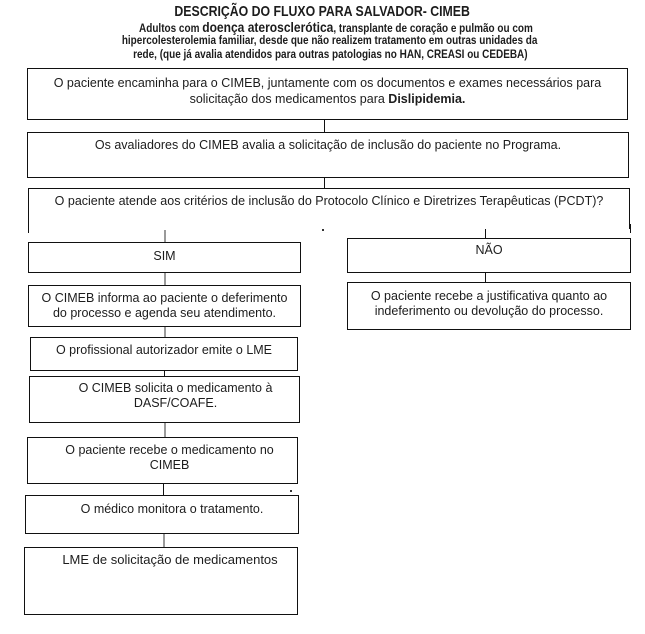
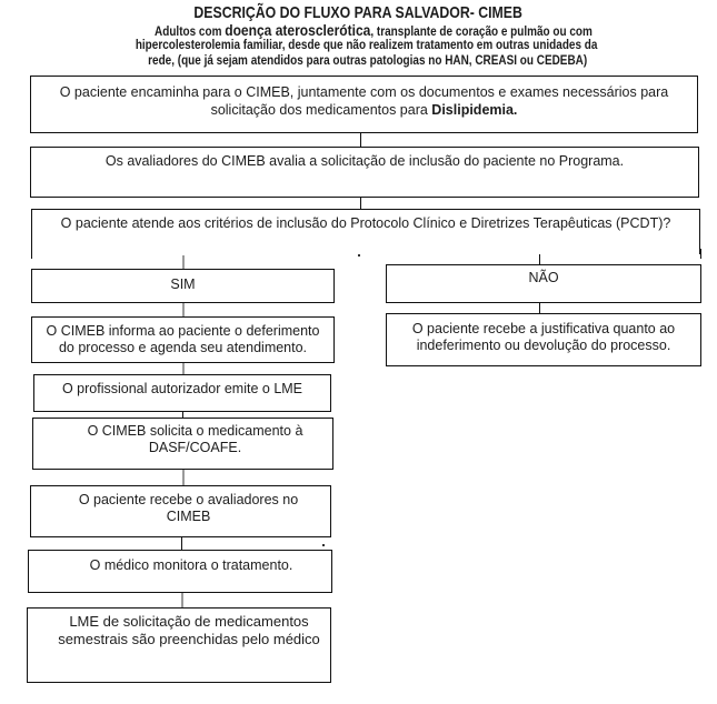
  DESCRIÇÃO DO FLUXO PARA SALVADOR- CIMEB
  Adultos com doença aterosclerótica, transplante de coração e pulmão ou com
  hipercolesterolemia familiar, desde que não realizem tratamento em outras unidades da
- rede, (que já avalia atendidos para outras patologias no HAN, CREASI ou CEDEBA)
+ rede, (que já sejam atendidos para outras patologias no HAN, CREASI ou CEDEBA)
  O paciente encaminha para o CIMEB, juntamente com os documentos e exames necessários para
  solicitação dos medicamentos para Dislipidemia.
  Os avaliadores do CIMEB avalia a solicitação de inclusão do paciente no Programa.
  O paciente atende aos critérios de inclusão do Protocolo Clínico e Diretrizes Terapêuticas (PCDT)?
  SIM
  O CIMEB informa ao paciente o deferimento
  do processo e agenda seu atendimento.
  O profissional autorizador emite o LME
  O CIMEB solicita o medicamento à
  DASF/COAFE.
- O paciente recebe o medicamento no
+ O paciente recebe o avaliadores no
  CIMEB
  O médico monitora o tratamento.
  LME de solicitação de medicamentos
+ semestrais são preenchidas pelo médico
  NÃO
  O paciente recebe a justificativa quanto ao
  indeferimento ou devolução do processo.
